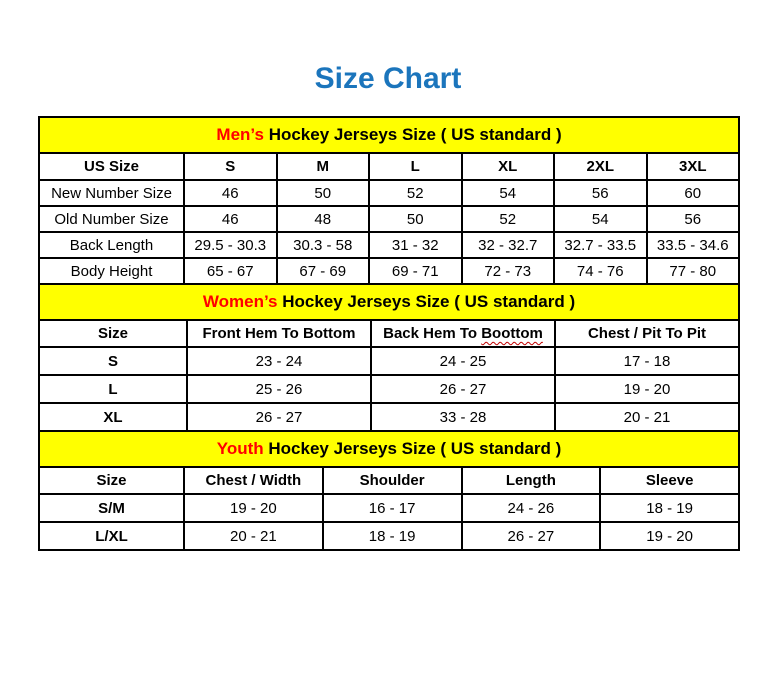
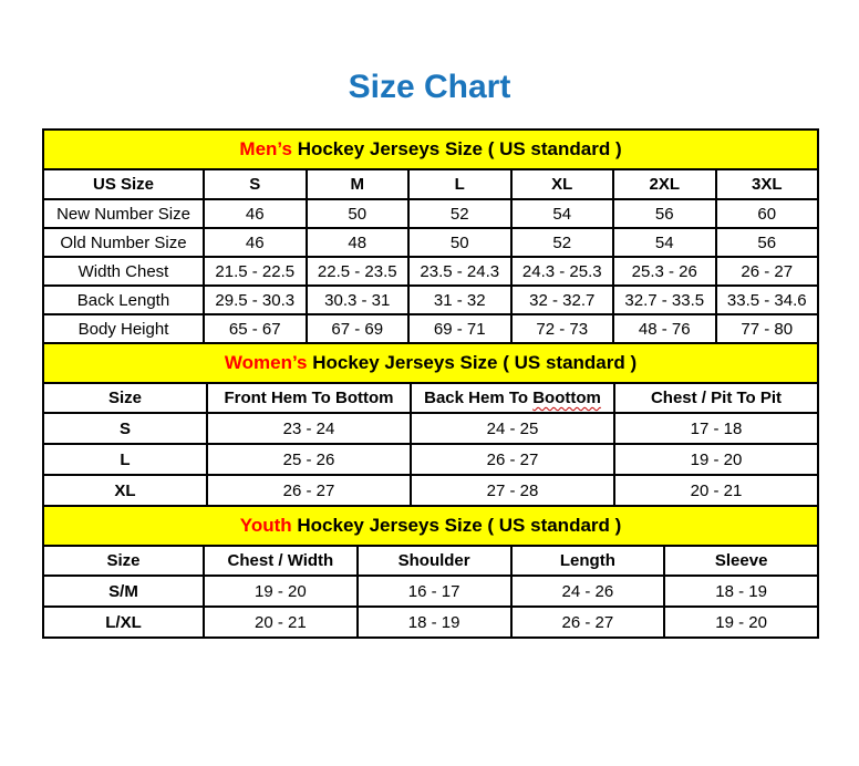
  Size Chart
  Men’s Hockey Jerseys Size ( US standard )
  US Size	S	M	L	XL	2XL	3XL
  New Number Size	46	50	52	54	56	60
  Old Number Size	46	48	50	52	54	56
+ Width Chest	21.5 - 22.5	22.5 - 23.5	23.5 - 24.3	24.3 - 25.3	25.3 - 26	26 - 27
- Back Length	29.5 - 30.3	30.3 - 58	31 - 32	32 - 32.7	32.7 - 33.5	33.5 - 34.6
+ Back Length	29.5 - 30.3	30.3 - 31	31 - 32	32 - 32.7	32.7 - 33.5	33.5 - 34.6
- Body Height	65 - 67	67 - 69	69 - 71	72 - 73	74 - 76	77 - 80
+ Body Height	65 - 67	67 - 69	69 - 71	72 - 73	48 - 76	77 - 80
  Women’s Hockey Jerseys Size ( US standard )
  Size	Front Hem To Bottom	Back Hem To Boottom	Chest / Pit To Pit
  S	23 - 24	24 - 25	17 - 18
  L	25 - 26	26 - 27	19 - 20
- XL	26 - 27	33 - 28	20 - 21
+ XL	26 - 27	27 - 28	20 - 21
  Youth Hockey Jerseys Size ( US standard )
  Size	Chest / Width	Shoulder	Length	Sleeve
  S/M	19 - 20	16 - 17	24 - 26	18 - 19
  L/XL	20 - 21	18 - 19	26 - 27	19 - 20
